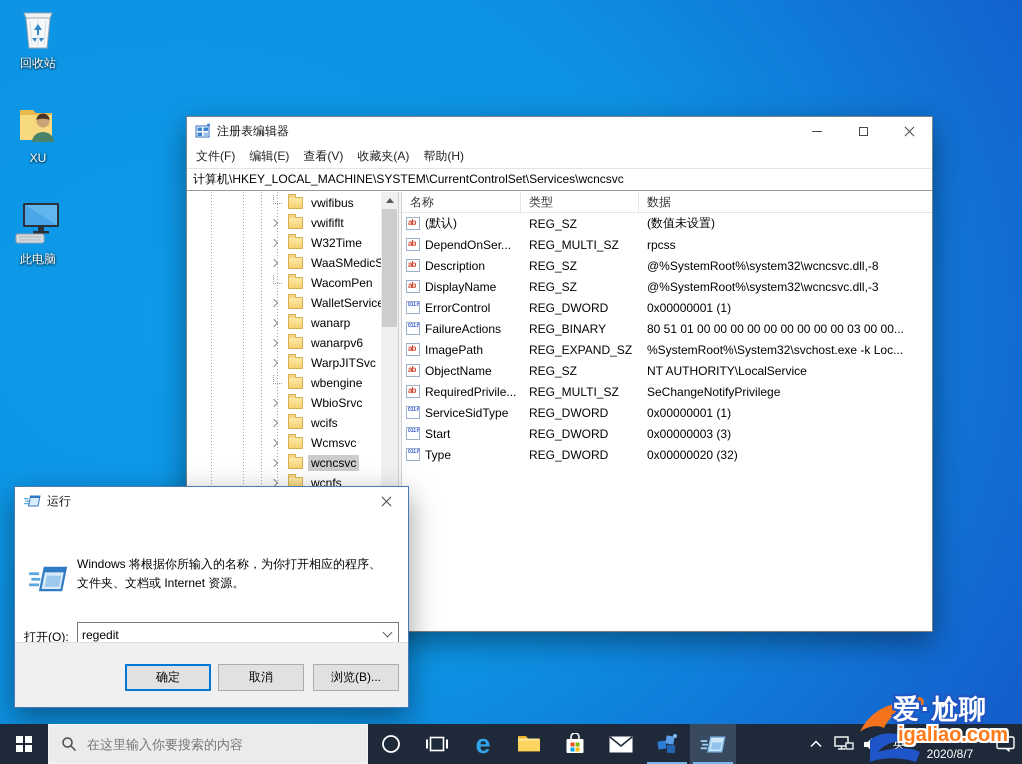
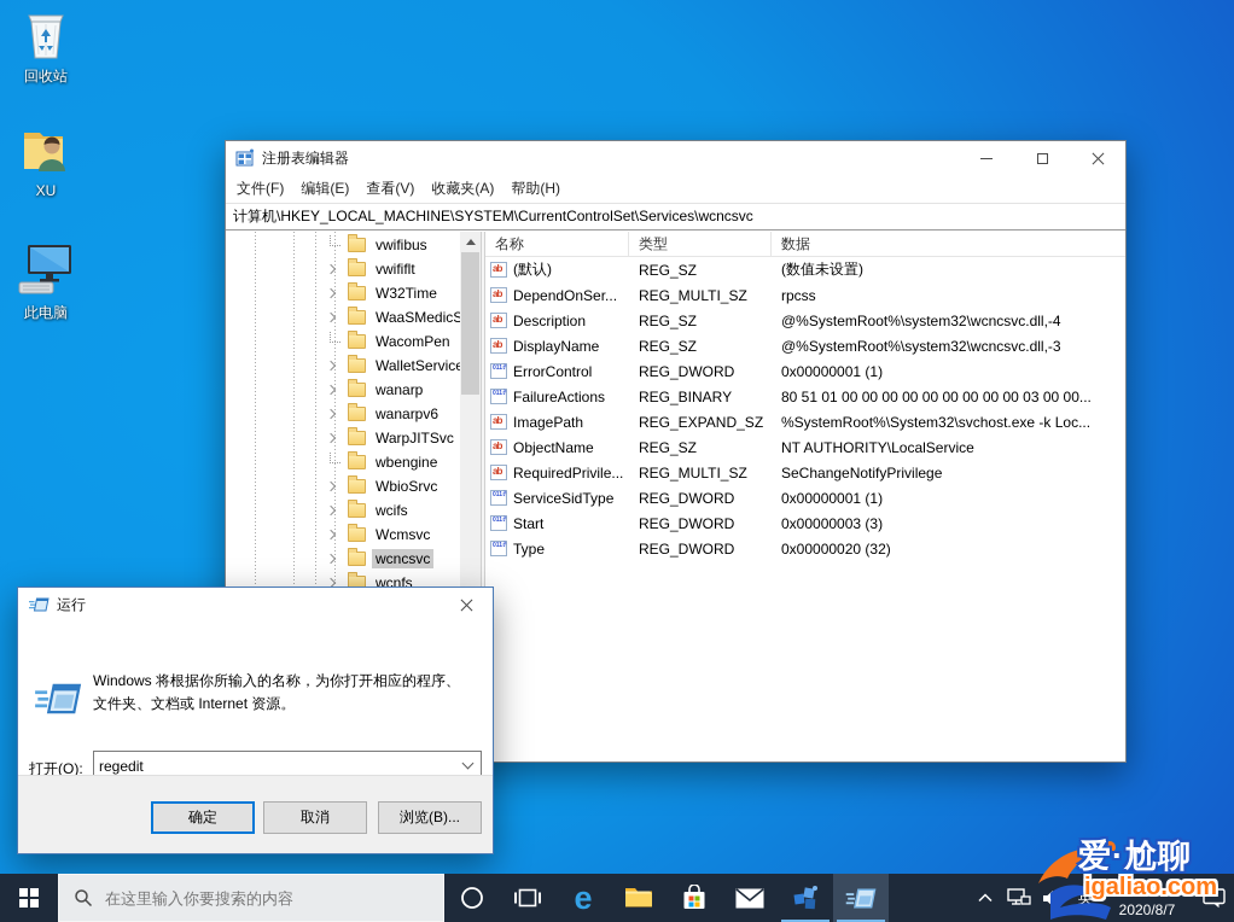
  回收站
  XU
  此电脑
  注册表编辑器
  文件(F)
  编辑(E)
  查看(V)
  收藏夹(A)
  帮助(H)
  计算机\HKEY_LOCAL_MACHINE\SYSTEM\CurrentControlSet\Services\wcncsvc
  vwifibus
  vwififlt
  W32Time
  WaaSMedicS
  WacomPen
  WalletServic
  wanarp
  wanarpv6
  WarpJITSvc
  wbengine
  WbioSrvc
  wcifs
  Wcmsvc
  wcncsvc
  wcnfs
  名称
  类型
  数据
  (默认)
  REG_SZ
  (数值未设置)
  DependOnSer...
  REG_MULTI_SZ
  rpcss
  Description
  REG_SZ
- @%SystemRoot%\system32\wcncsvc.dll,-8
+ @%SystemRoot%\system32\wcncsvc.dll,-4
  DisplayName
  REG_SZ
  @%SystemRoot%\system32\wcncsvc.dll,-3
  ErrorControl
  REG_DWORD
  0x00000001 (1)
  FailureActions
  REG_BINARY
  80 51 01 00 00 00 00 00 00 00 00 00 03 00 00...
  ImagePath
  REG_EXPAND_SZ
  %SystemRoot%\System32\svchost.exe -k Loc...
  ObjectName
  REG_SZ
  NT AUTHORITY\LocalService
  RequiredPrivile...
  REG_MULTI_SZ
  SeChangeNotifyPrivilege
  ServiceSidType
  REG_DWORD
  0x00000001 (1)
  Start
  REG_DWORD
  0x00000003 (3)
  Type
  REG_DWORD
  0x00000020 (32)
  运行
  Windows 将根据你所输入的名称，为你打开相应的程序、
  文件夹、文档或 Internet 资源。
  打开(O):
  regedit
  确定
  取消
  浏览(B)...
  爱·尬聊
  igaliao.com
  在这里输入你要搜索的内容
  e
  英
  2020/8/7
